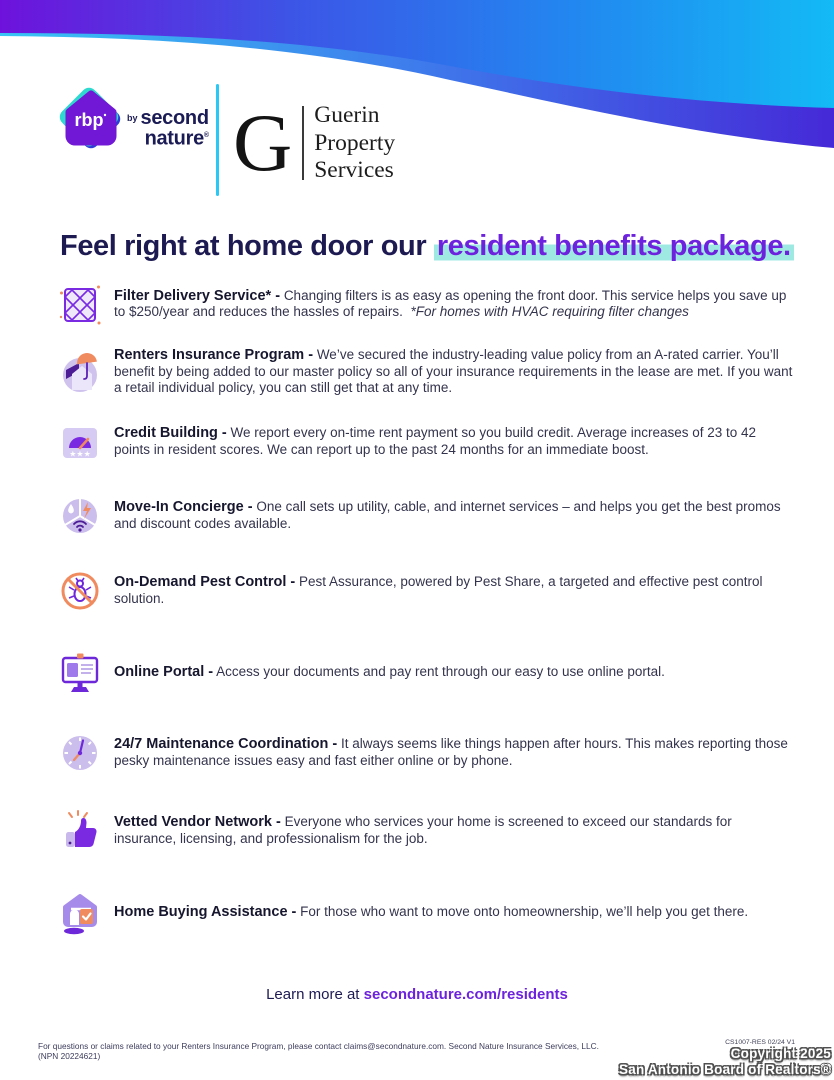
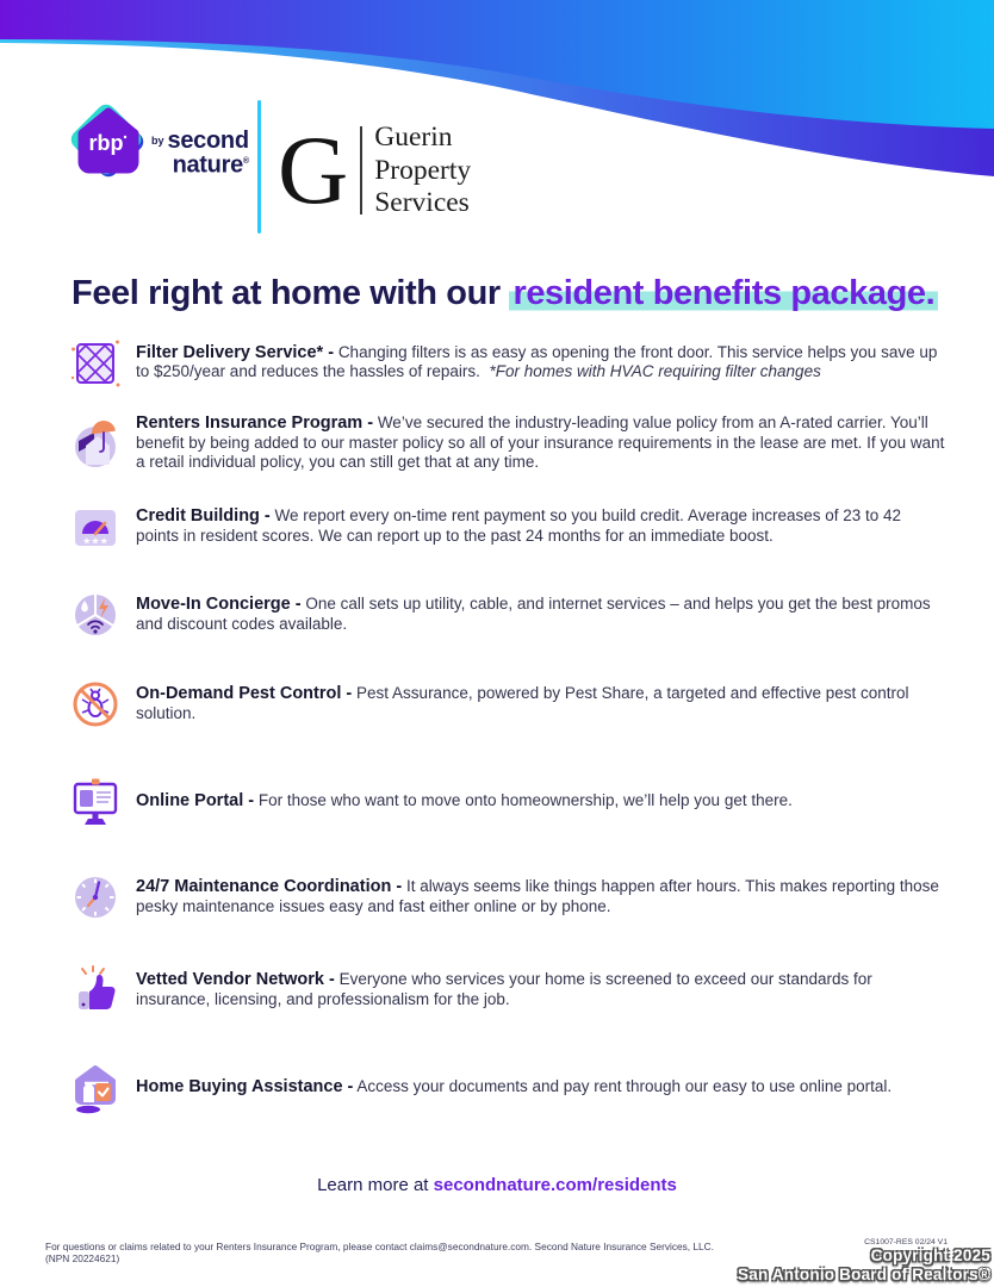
  rbp
  by
  second
  nature
  G
  Guerin
  Property
  Services
- Feel right at home door our resident benefits package.
+ Feel right at home with our resident benefits package.
  Filter Delivery Service* - Changing filters is as easy as opening the front door. This service helps you save up to $250/year and reduces the hassles of repairs. *For homes with HVAC requiring filter changes
  Renters Insurance Program - We’ve secured the industry-leading value policy from an A-rated carrier. You’ll benefit by being added to our master policy so all of your insurance requirements in the lease are met. If you want a retail individual policy, you can still get that at any time.
  ★★★
  Credit Building - We report every on-time rent payment so you build credit. Average increases of 23 to 42 points in resident scores. We can report up to the past 24 months for an immediate boost.
  Move-In Concierge - One call sets up utility, cable, and internet services – and helps you get the best promos and discount codes available.
  On-Demand Pest Control - Pest Assurance, powered by Pest Share, a targeted and effective pest control solution.
- Online Portal - Access your documents and pay rent through our easy to use online portal.
+ Online Portal - For those who want to move onto homeownership, we’ll help you get there.
  24/7 Maintenance Coordination - It always seems like things happen after hours. This makes reporting those pesky maintenance issues easy and fast either online or by phone.
  Vetted Vendor Network - Everyone who services your home is screened to exceed our standards for insurance, licensing, and professionalism for the job.
- Home Buying Assistance - For those who want to move onto homeownership, we’ll help you get there.
+ Home Buying Assistance - Access your documents and pay rent through our easy to use online portal.
  Learn more at secondnature.com/residents
  For questions or claims related to your Renters Insurance Program, please contact claims@secondnature.com. Second Nature Insurance Services, LLC. (NPN 20224621)
  Copyright 2025
  San Antonio Board of Realtors®
